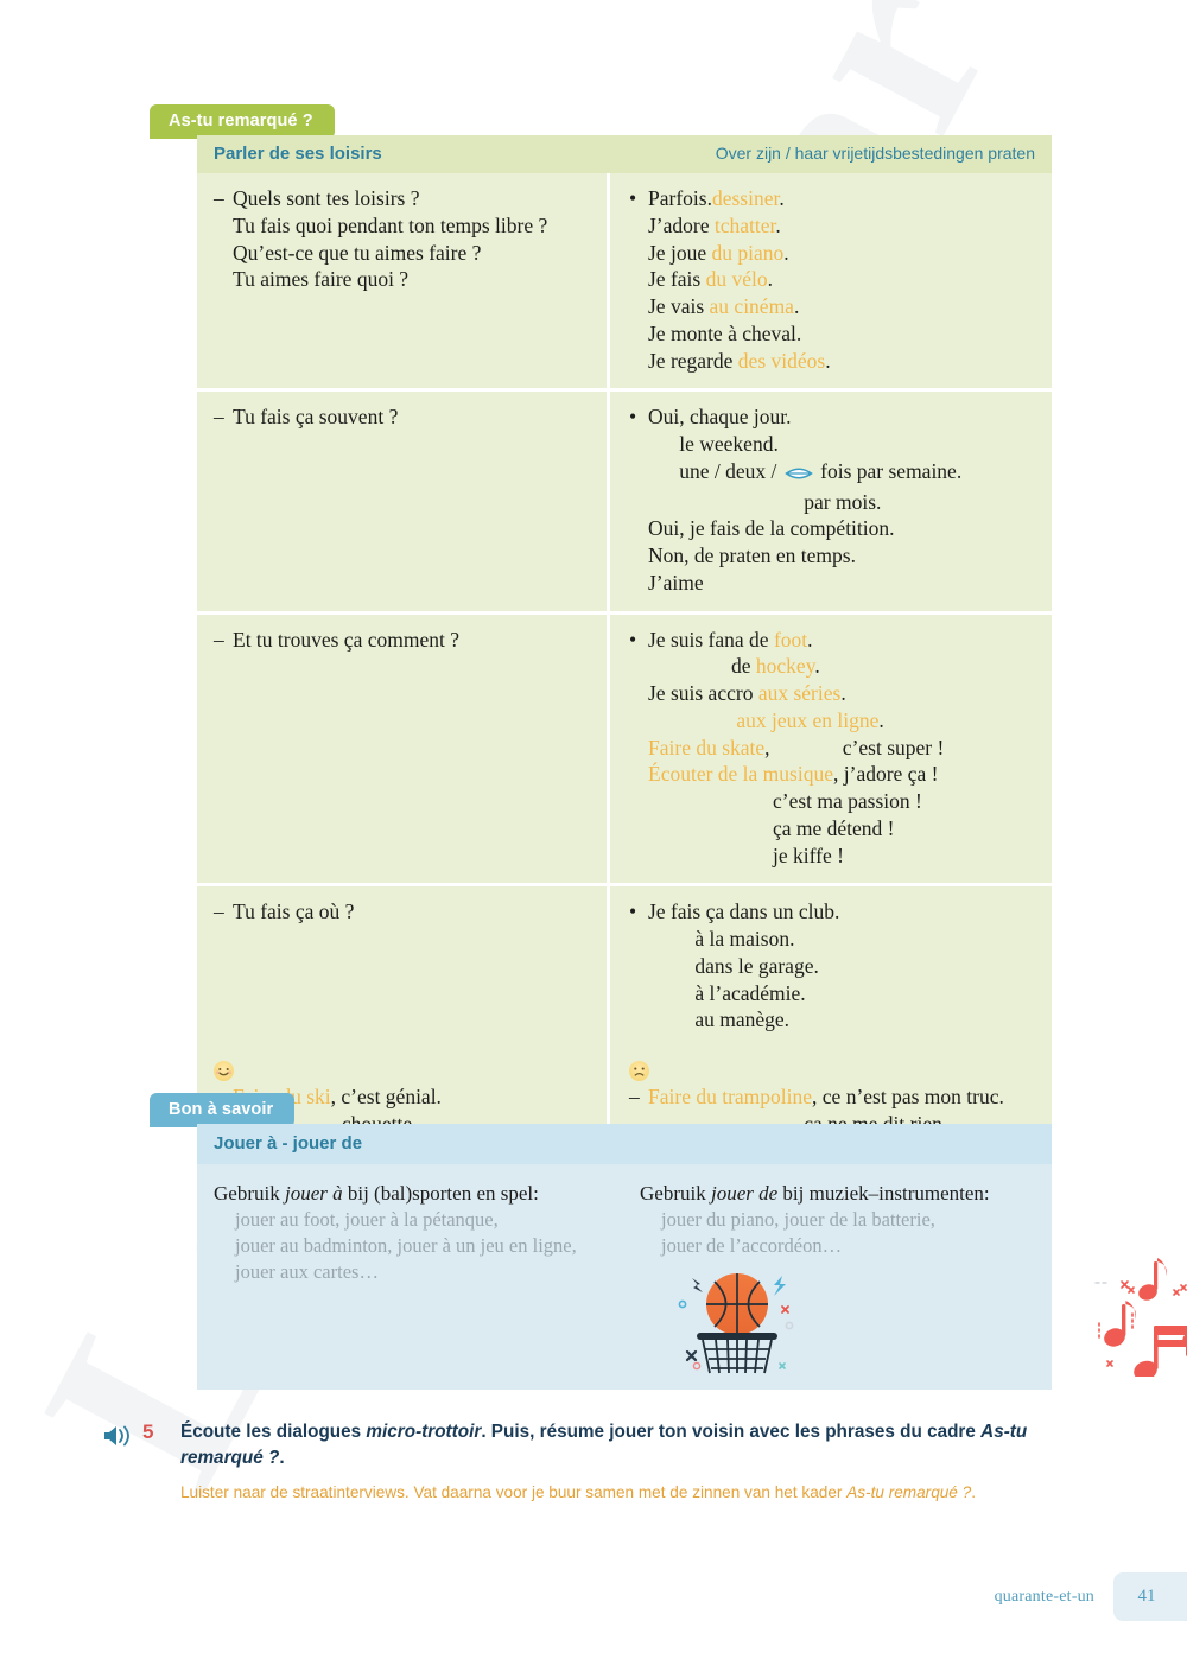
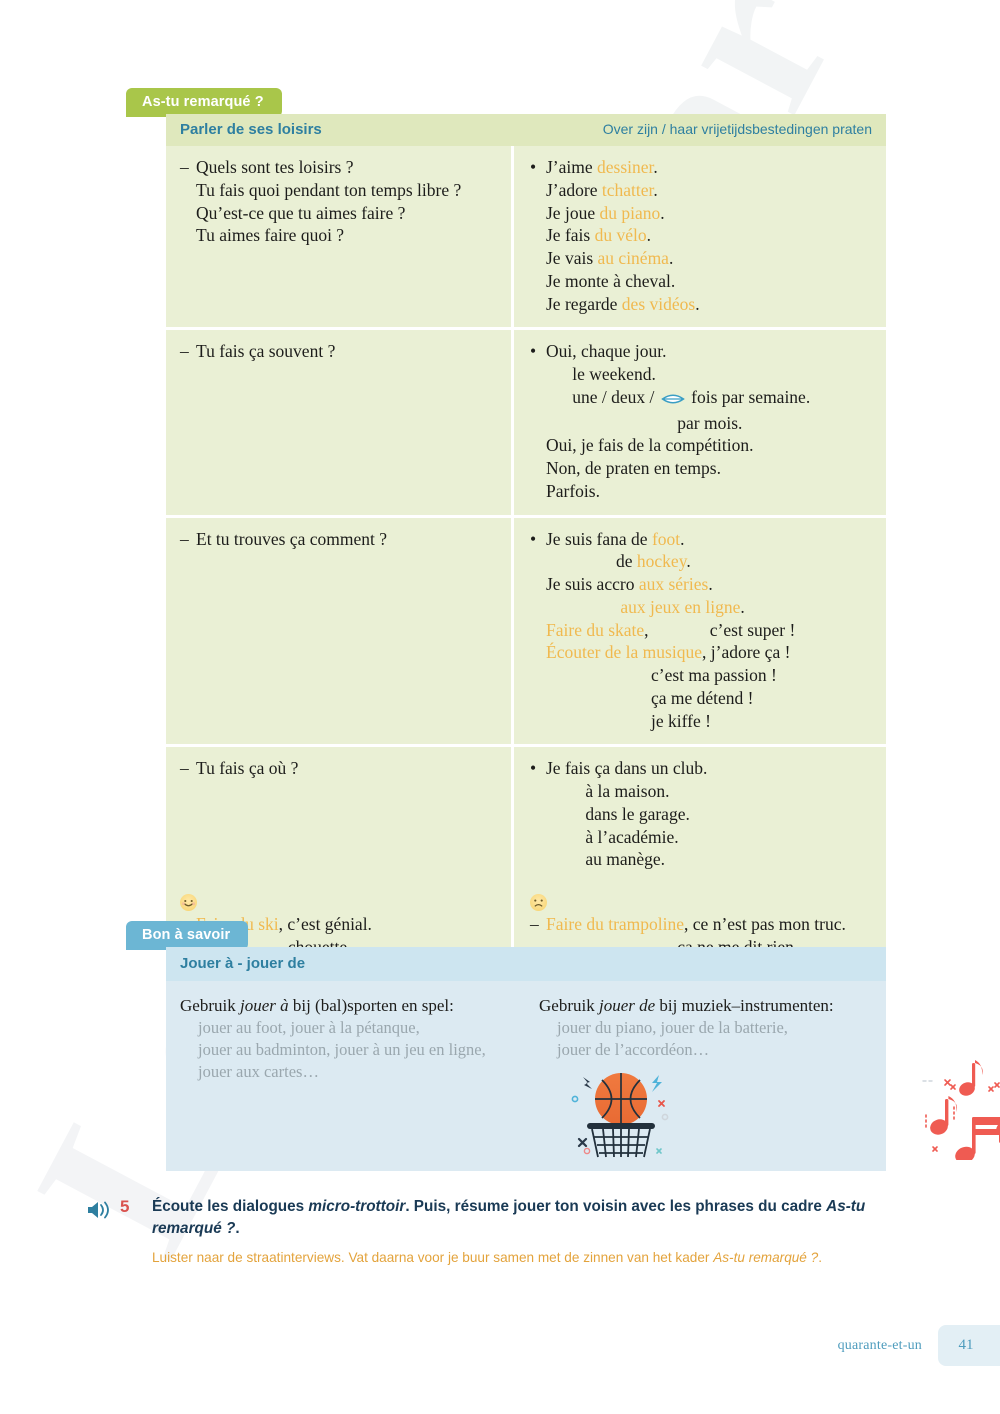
  As-tu remarqué ?
  Parler de ses loisirs
  Over zijn / haar vrijetijdsbestedingen praten
  – Quels sont tes loisirs ?
  Tu fais quoi pendant ton temps libre ?
  Qu’est-ce que tu aimes faire ?
  Tu aimes faire quoi ?
- • Parfois.dessiner.
+ • J’aime dessiner.
  J’adore tchatter.
  Je joue du piano.
  Je fais du vélo.
  Je vais au cinéma.
  Je monte à cheval.
  Je regarde des vidéos.
  – Tu fais ça souvent ?
  • Oui, chaque jour.
  le weekend.
  une / deux / fois par semaine.
  par mois.
  Oui, je fais de la compétition.
  Non, de praten en temps.
- J’aime
+ Parfois.
  – Et tu trouves ça comment ?
  • Je suis fana de foot.
  de hockey.
  Je suis accro aux séries.
  aux jeux en ligne.
  Faire du skate, c’est super !
  Écouter de la musique, j’adore ça !
  c’est ma passion !
  ça me détend !
  je kiffe !
  – Tu fais ça où ?
  • Je fais ça dans un club.
  à la maison.
  dans le garage.
  à l’académie.
  au manège.
  u ski, c’est génial.
  – Faire du trampoline, ce n’est pas mon truc.
  Bon à savoir
  Jouer à - jouer de
  Gebruik jouer à bij (bal)sporten en spel:
  jouer au foot, jouer à la pétanque,
  jouer au badminton, jouer à un jeu en ligne,
  jouer aux cartes…
  Gebruik jouer de bij muziek–instrumenten:
  jouer du piano, jouer de la batterie,
  jouer de l’accordéon…
  5
  Écoute les dialogues micro-trottoir. Puis, résume jouer ton voisin avec les phrases du cadre As-tu remarqué ?.
  Luister naar de straatinterviews. Vat daarna voor je buur samen met de zinnen van het kader As-tu remarqué ?.
  quarante-et-un
  41
